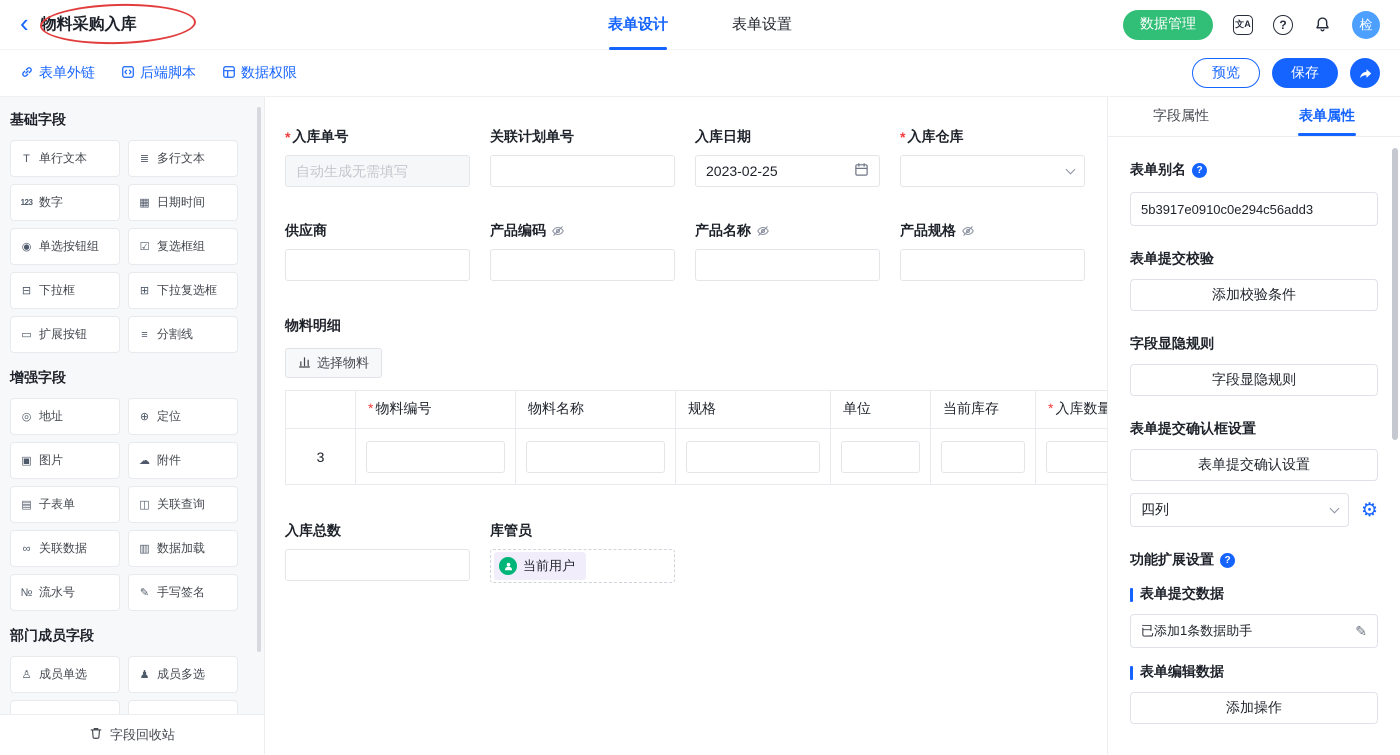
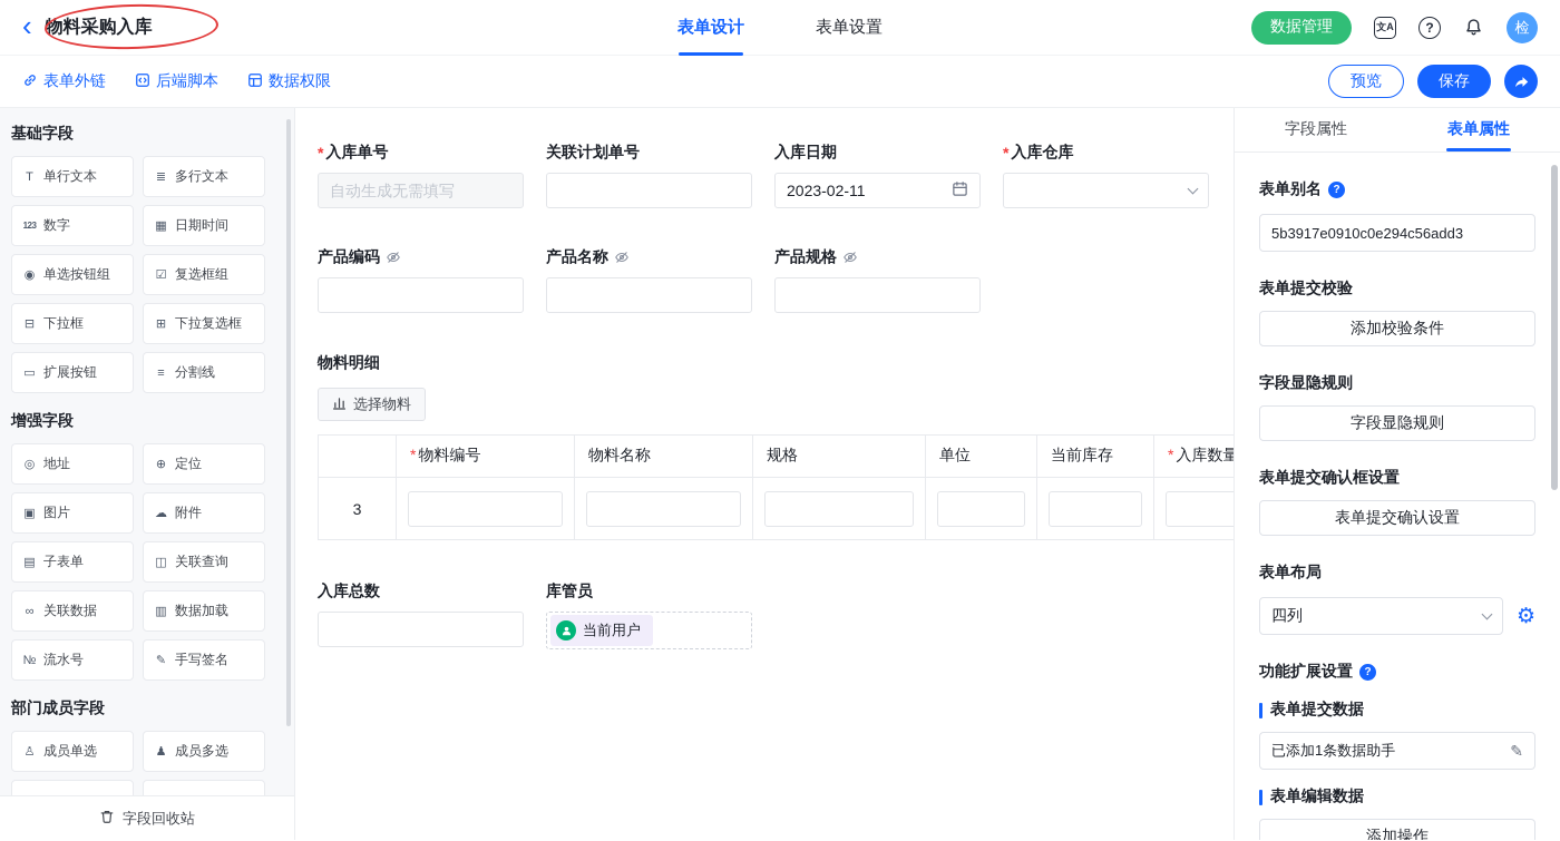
  ‹
  物料采购入库
  表单设计
  表单设置
  数据管理
  文A
  ?
  检
  表单外链
  后端脚本
  数据权限
  预览
  保存
  基础字段
  T
  单行文本
  ≣
  多行文本
  123
  数字
  ▦
  日期时间
  ◉
  单选按钮组
  ☑
  复选框组
  ⊟
  下拉框
  ⊞
  下拉复选框
  ▭
  扩展按钮
  ≡
  分割线
  增强字段
  ◎
  地址
  ⊕
  定位
  ▣
  图片
  ☁
  附件
  ▤
  子表单
  ◫
  关联查询
  ∞
  关联数据
  ▥
  数据加载
  №
  流水号
  ✎
  手写签名
  部门成员字段
  ♙
  成员单选
  ♟
  成员多选
  字段回收站
  *
  入库单号
  自动生成无需填写
  关联计划单号
  入库日期
- 2023-02-25
+ 2023-02-11
  *
  入库仓库
- 供应商
  产品编码
  产品名称
  产品规格
  物料明细
  选择物料
  	* 物料编号	物料名称	规格	单位	当前库存	* 入库数量
  3
  入库总数
  库管员
  当前用户
  字段属性
  表单属性
  表单别名
  ?
  5b3917e0910c0e294c56add3
  表单提交校验
  添加校验条件
  字段显隐规则
  字段显隐规则
  表单提交确认框设置
  表单提交确认设置
+ 表单布局
  四列
  ⚙
  功能扩展设置
  ?
  表单提交数据
  已添加1条数据助手
  ✎
  表单编辑数据
  添加操作
